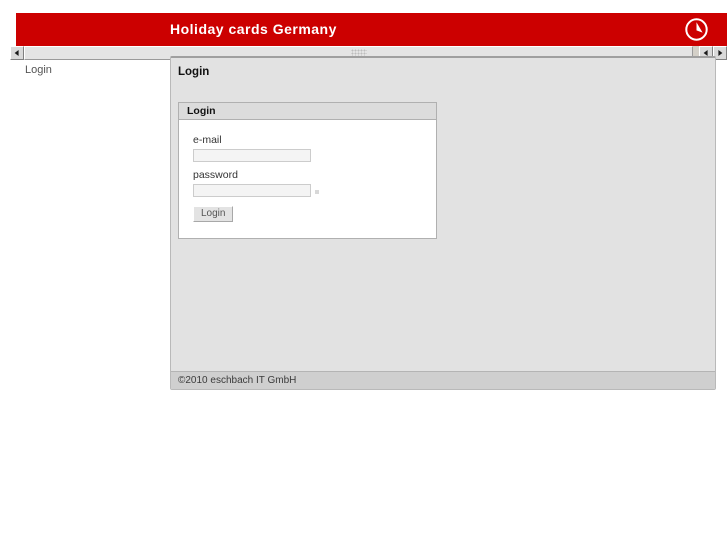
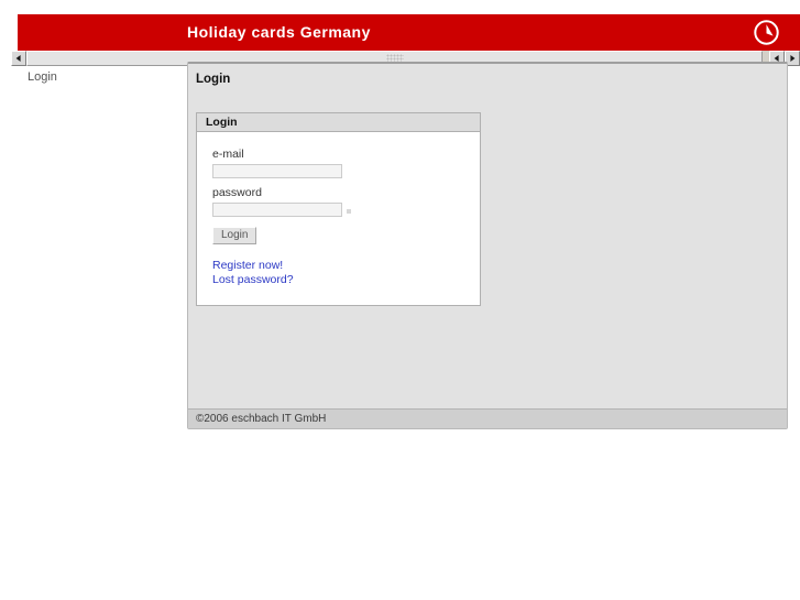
  Holiday cards Germany
  Login
  Login
  Login
  e-mail
  password
  Login
+ Register now!
+ Lost password?
- ©2010 eschbach IT GmbH
+ ©2006 eschbach IT GmbH
